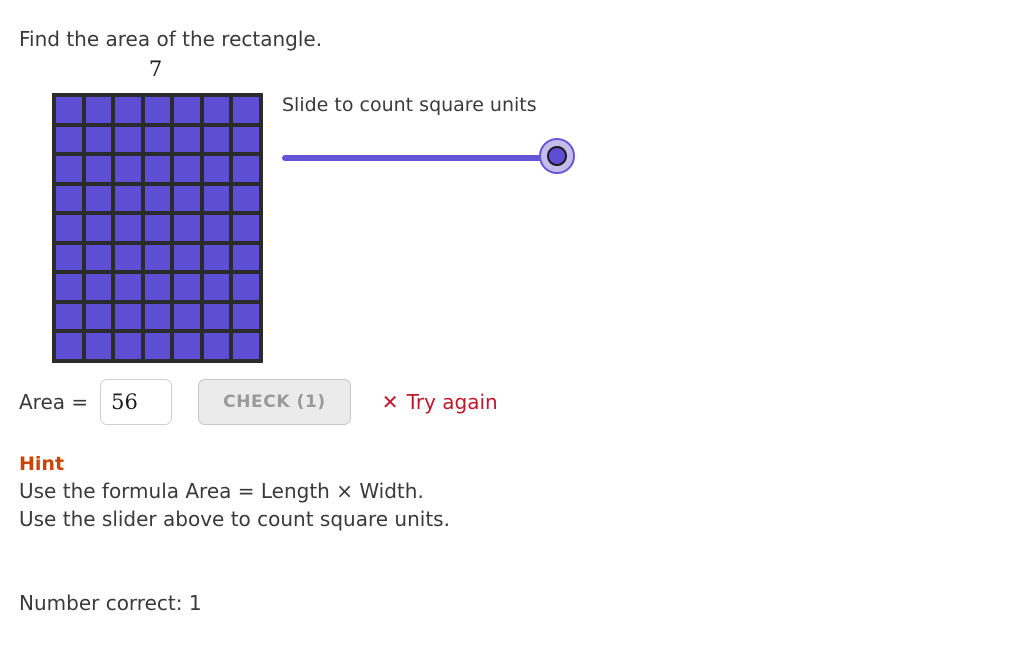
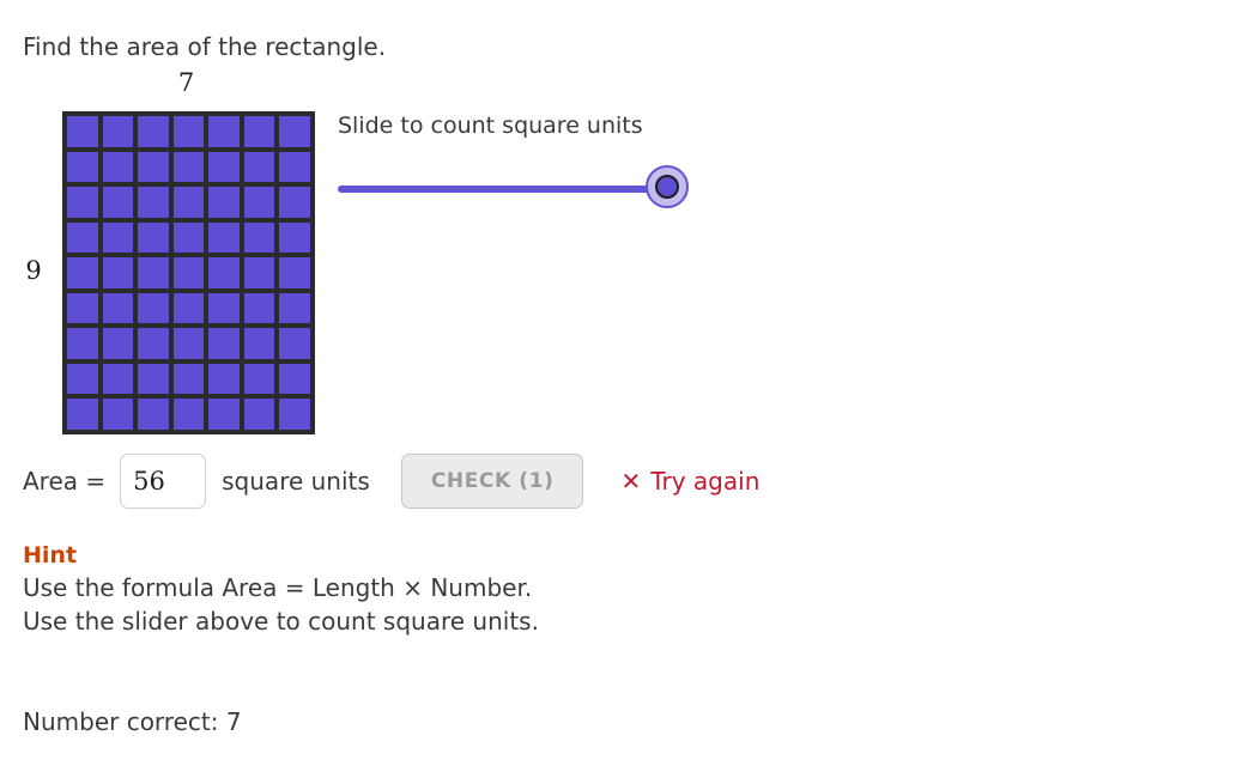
  Find the area of the rectangle.
  7
+ 9
  Slide to count square units
  Area =
  56
+ square units
  CHECK (1)
  ✕
  Try again
  Hint
- Use the formula Area = Length × Width.
+ Use the formula Area = Length × Number.
  Use the slider above to count square units.
- Number correct: 1
+ Number correct: 7
